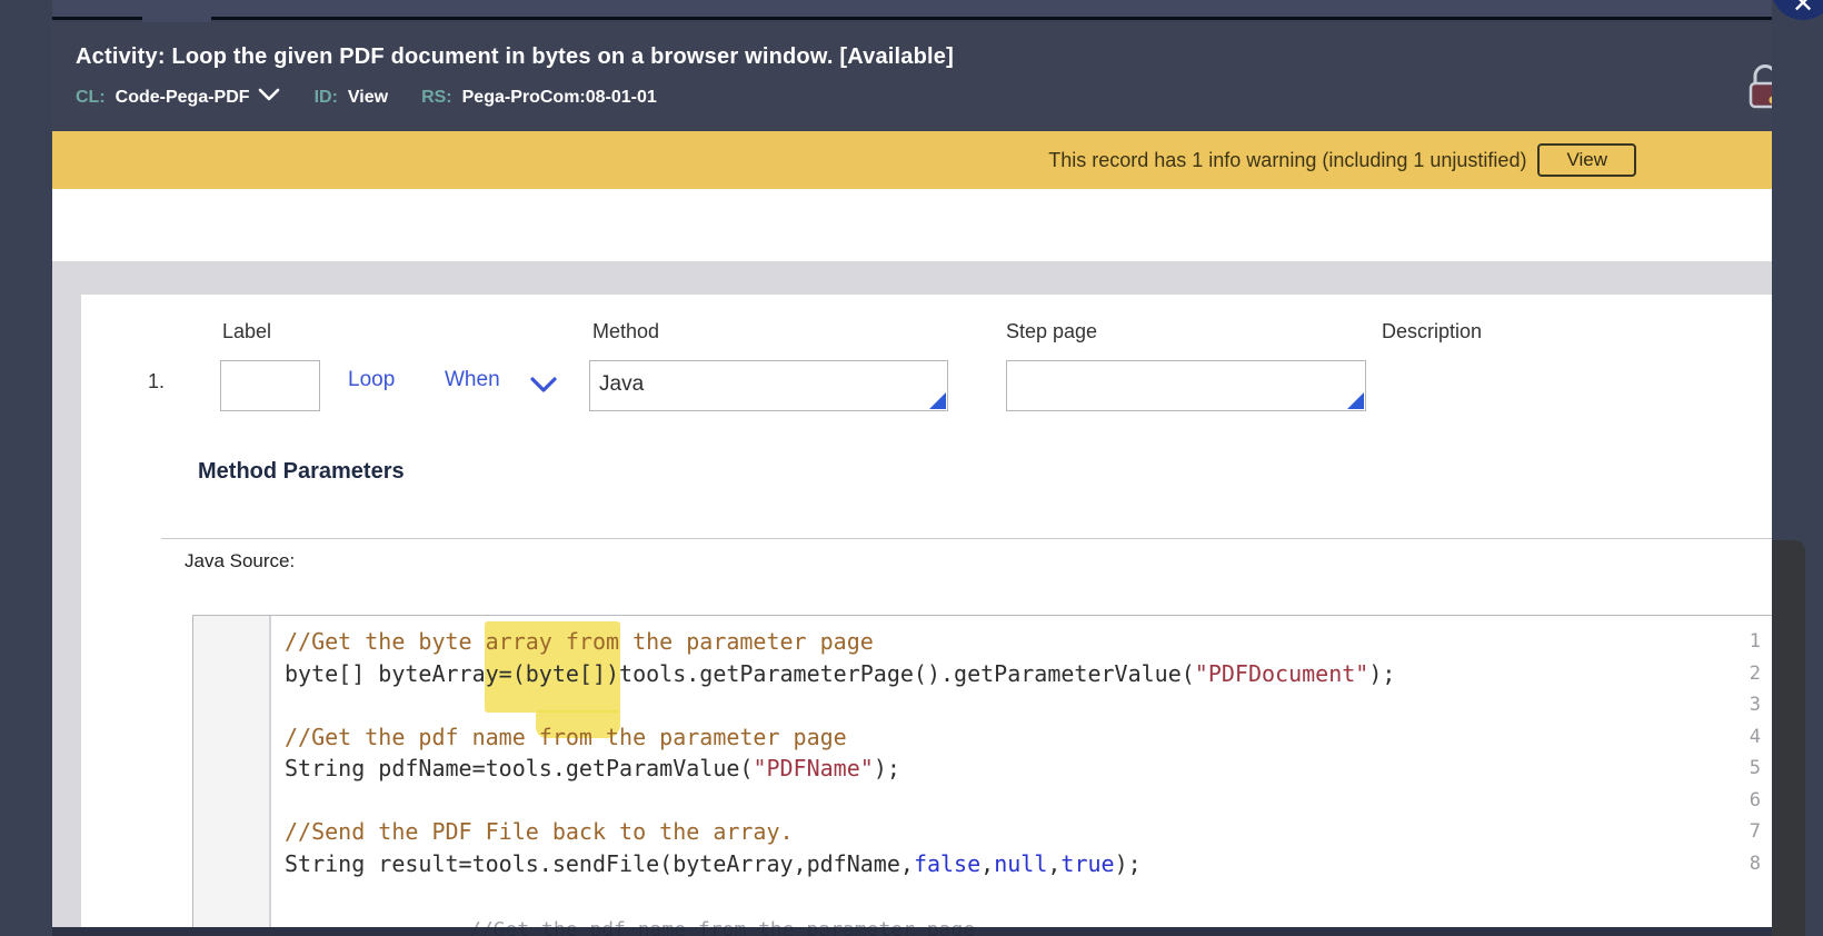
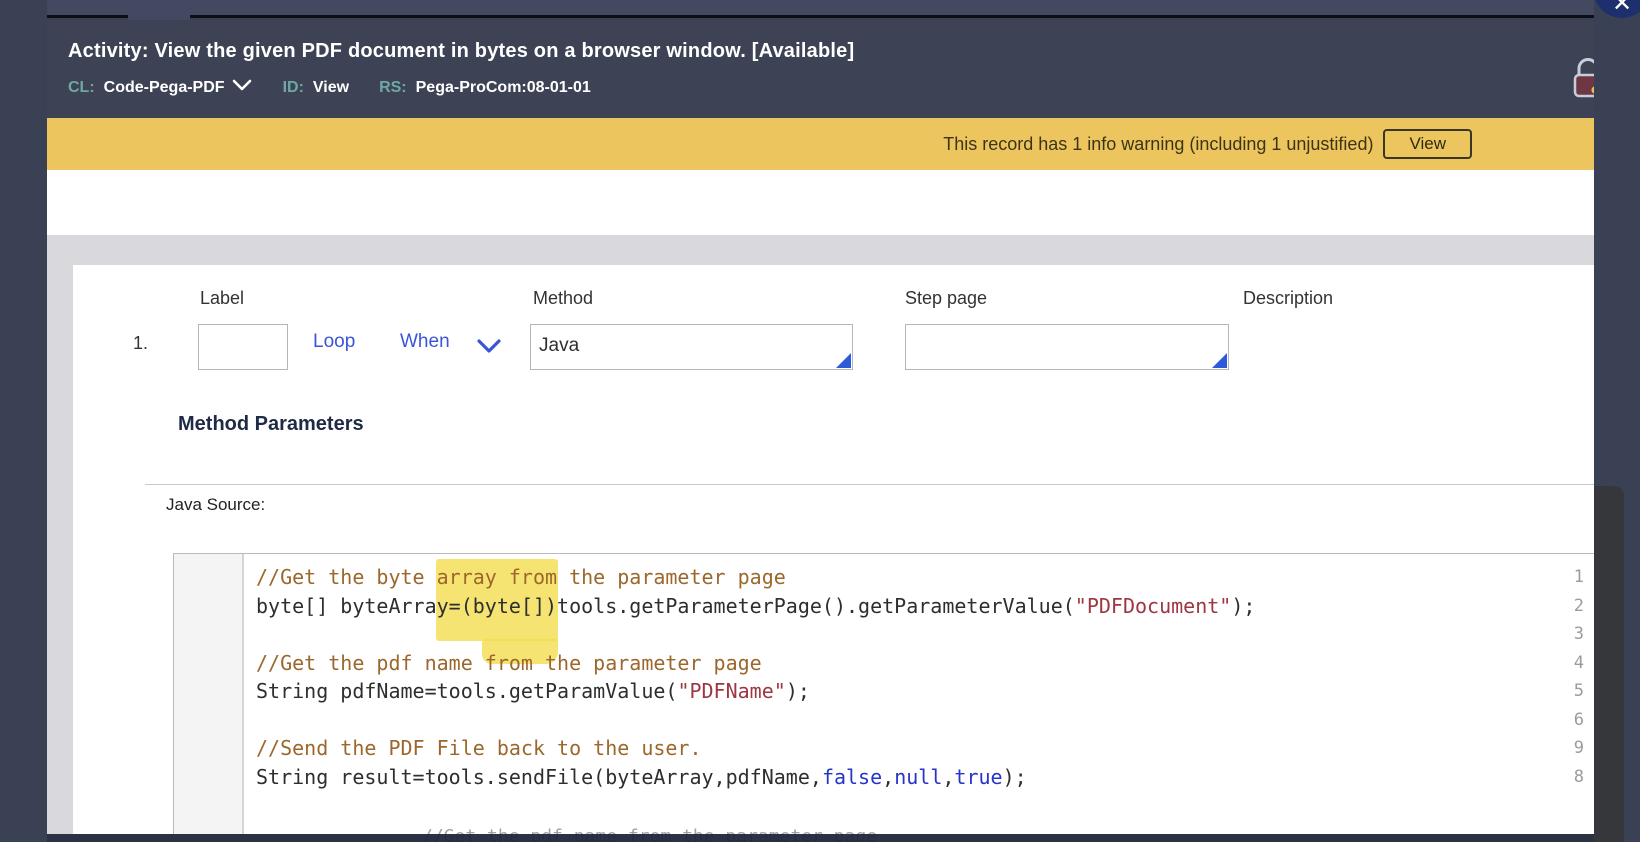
  ✕
- Activity: Loop the given PDF document in bytes on a browser window. [Available]
+ Activity: View the given PDF document in bytes on a browser window. [Available]
  CL:
  Code-Pega-PDF
  ID:
  View
  RS:
  Pega-ProCom:08-01-01
  This record has 1 info warning (including 1 unjustified)
  View
  Label
  Method
  Step page
  Description
  1.
  Loop
  When
  Java
  Method Parameters
  Java Source:
  1
  2
  3
  4
  5
  6
- 7
+ 9
  8
  //Get the byte array from the parameter page
  byte[] byteArray=(byte[])tools.getParameterPage().getParameterValue("PDFDocument");
  //Get the pdf name from the parameter page
  String pdfName=tools.getParamValue("PDFName");
- //Send the PDF File back to the array.
+ //Send the PDF File back to the user.
  String result=tools.sendFile(byteArray,pdfName,false,null,true);
